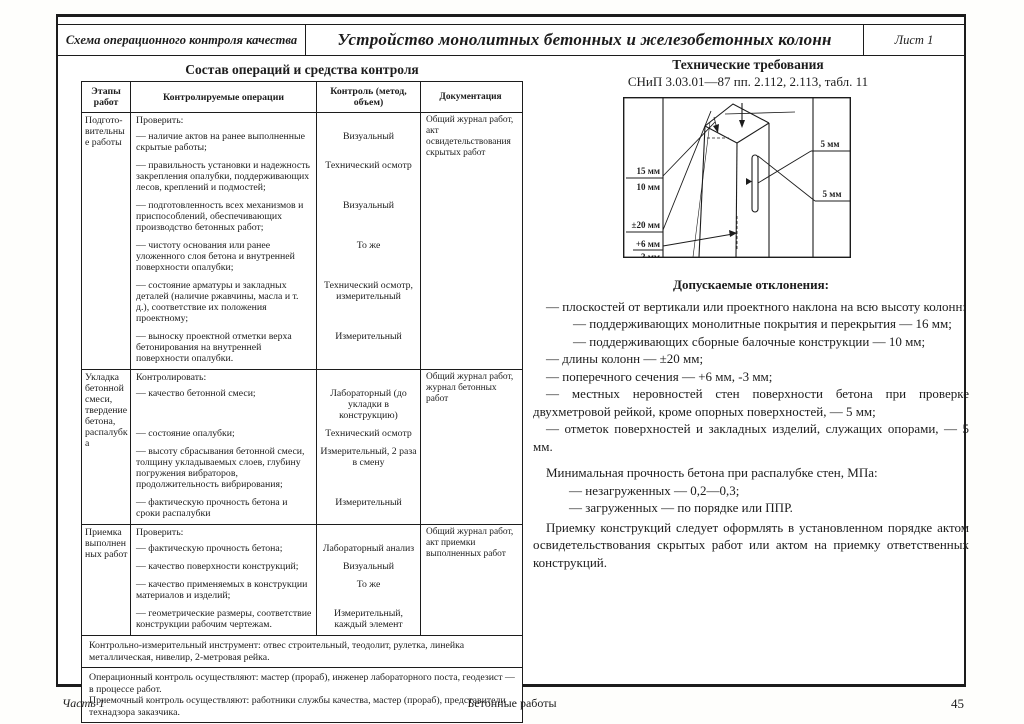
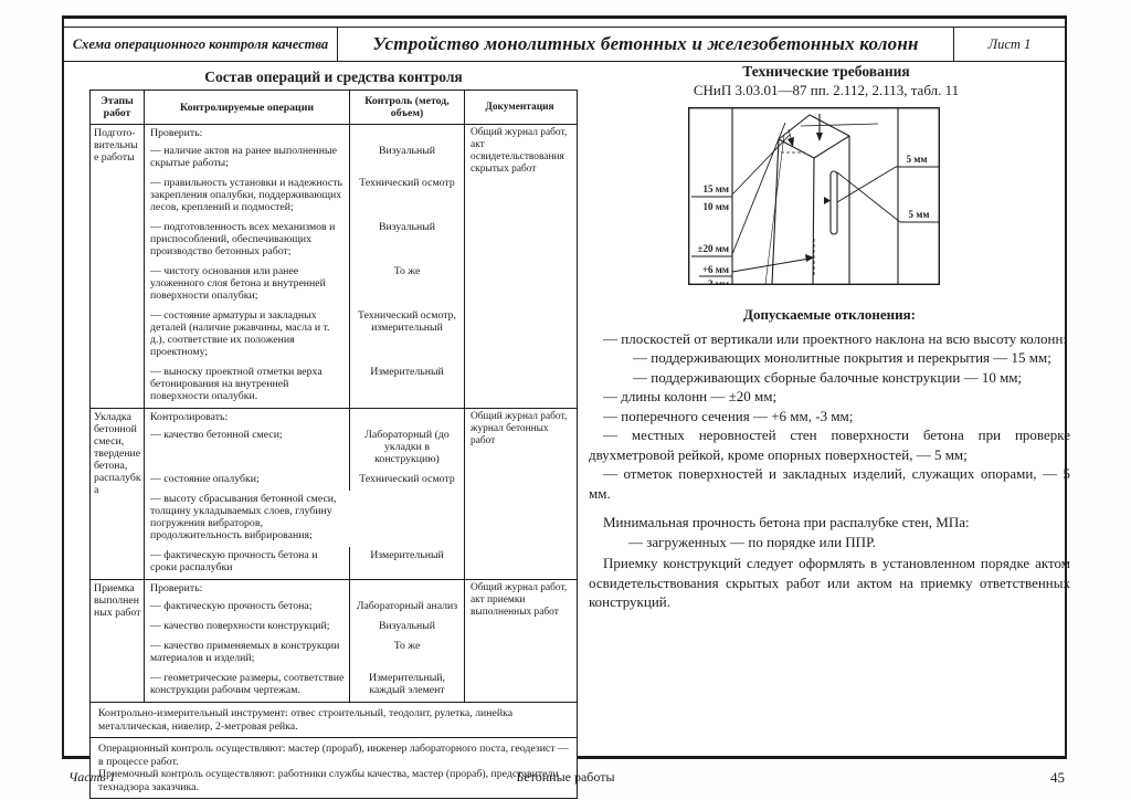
  Схема операционного контроля качества
  Устройство монолитных бетонных и железобетонных колонн
  Лист 1
  Состав операций и средства контроля
  Технические требования
  СНиП 3.03.01—87 пп. 2.112, 2.113, табл. 11
  Этапы работ
  Контролируемые операции
  Контроль (метод, объем)
  Документация
  Подгото-вительные работы
  Проверить:
  Общий журнал работ, акт освидетельствования скрытых работ
  — наличие актов на ранее выполненные скрытые работы;
  Визуальный
  — правильность установки и надежность закрепления опалубки, поддерживающих лесов, креплений и подмостей;
  Технический осмотр
  — подготовленность всех механизмов и приспособлений, обеспечивающих производство бетонных работ;
  Визуальный
  — чистоту основания или ранее уложенного слоя бетона и внутренней поверхности опалубки;
  То же
  — состояние арматуры и закладных деталей (наличие ржавчины, масла и т. д.), соответствие их положения проектному;
  Технический осмотр, измерительный
  — выноску проектной отметки верха бетонирования на внутренней поверхности опалубки.
  Измерительный
  Укладка бетонной смеси, твердение бетона, распалубка
  Контролировать:
  Общий журнал работ, журнал бетонных работ
  — качество бетонной смеси;
  Лабораторный (до укладки в конструкцию)
  — состояние опалубки;
  Технический осмотр
  — высоту сбрасывания бетонной смеси, толщину укладываемых слоев, глубину погружения вибраторов, продолжительность вибрирования;
- Измерительный, 2 раза в смену
  — фактическую прочность бетона и сроки распалубки
  Измерительный
  Приемка выполненных работ
  Проверить:
  Общий журнал работ, акт приемки выполненных работ
  — фактическую прочность бетона;
  Лабораторный анализ
  — качество поверхности конструкций;
  Визуальный
  — качество применяемых в конструкции материалов и изделий;
  То же
  — геометрические размеры, соответствие конструкции рабочим чертежам.
  Измерительный, каждый элемент
  Контрольно-измерительный инструмент: отвес строительный, теодолит, рулетка, линейка металлическая, нивелир, 2-метровая рейка.
  Операционный контроль осуществляют: мастер (прораб), инженер лабораторного поста, геодезист — в процессе работ.
  Приемочный контроль осуществляют: работники службы качества, мастер (прораб), представители технадзора заказчика.
  15 мм
  10 мм
  ±20 мм
  +6 мм
  -3 мм
  5 мм
  5 мм
  Допускаемые отклонения:
  — плоскостей от вертикали или проектного наклона на всю высоту колонн:
- — поддерживающих монолитные покрытия и перекрытия — 16 мм;
+ — поддерживающих монолитные покрытия и перекрытия — 15 мм;
  — поддерживающих сборные балочные конструкции — 10 мм;
  — длины колонн — ±20 мм;
  — поперечного сечения — +6 мм, -3 мм;
  — местных неровностей стен поверхности бетона при проверке двухметровой рейкой, кроме опорных поверхностей, — 5 мм;
  — отметок поверхностей и закладных изделий, служащих опорами, — 5 мм.
  Минимальная прочность бетона при распалубке стен, МПа:
- — незагруженных — 0,2—0,3;
  — загруженных — по порядке или ППР.
  Приемку конструкций следует оформлять в установленном порядке актом освидетельствования скрытых работ или актом на приемку ответственных конструкций.
  Часть 1
  Бетонные работы
  45
